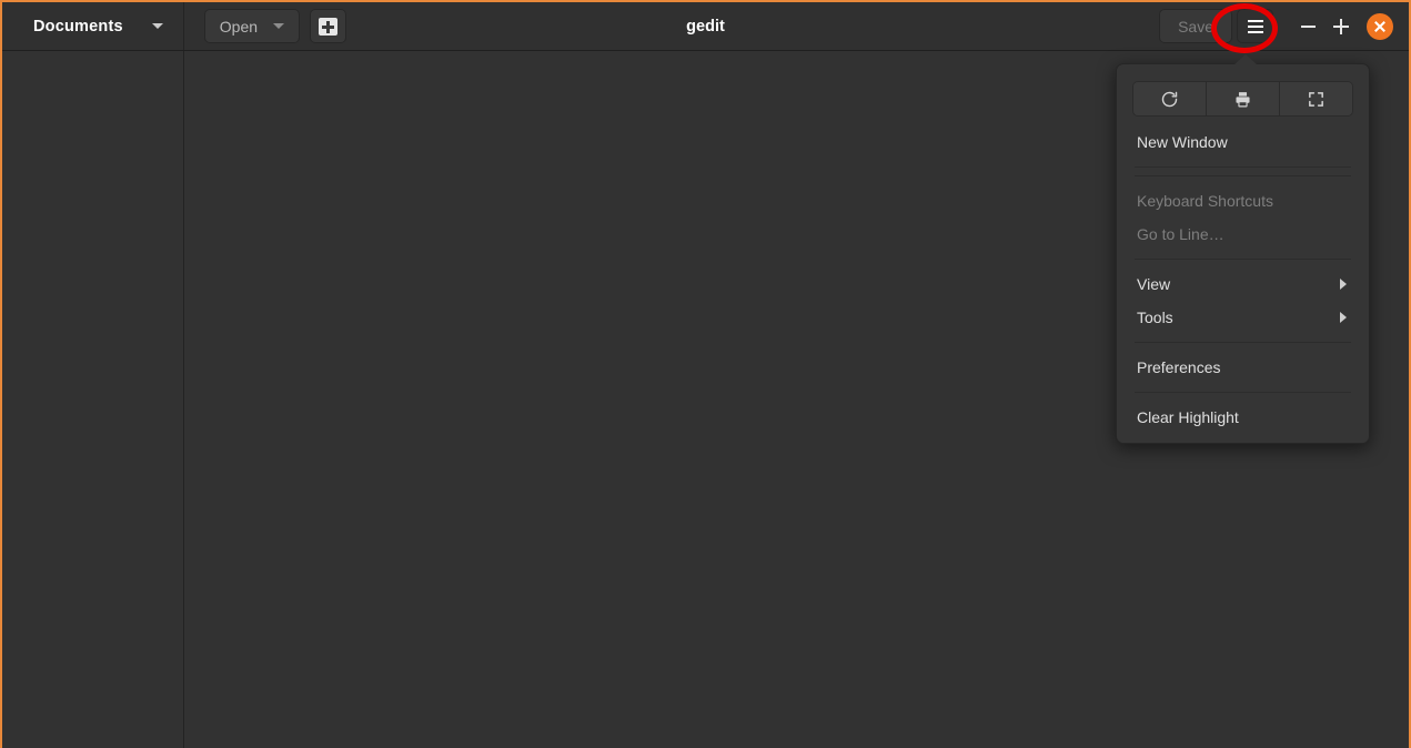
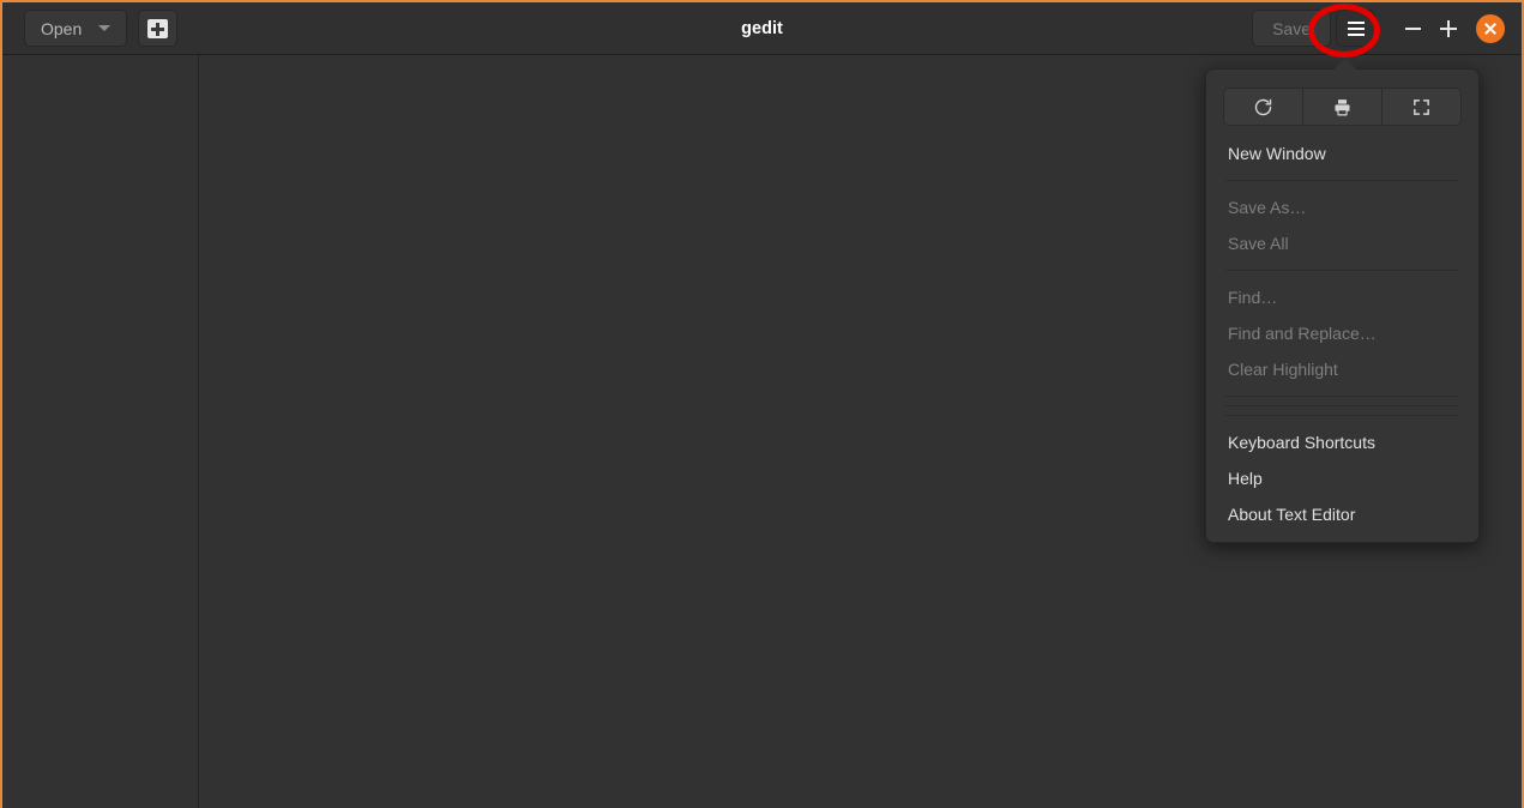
- Documents
  Open
  gedit
  Save
  New Window
+ Save As…
+ Save All
+ Find…
+ Find and Replace…
- Keyboard Shortcuts
+ Clear Highlight
- Go to Line…
- View
- Tools
- Preferences
- Clear Highlight
+ Keyboard Shortcuts
+ Help
+ About Text Editor
